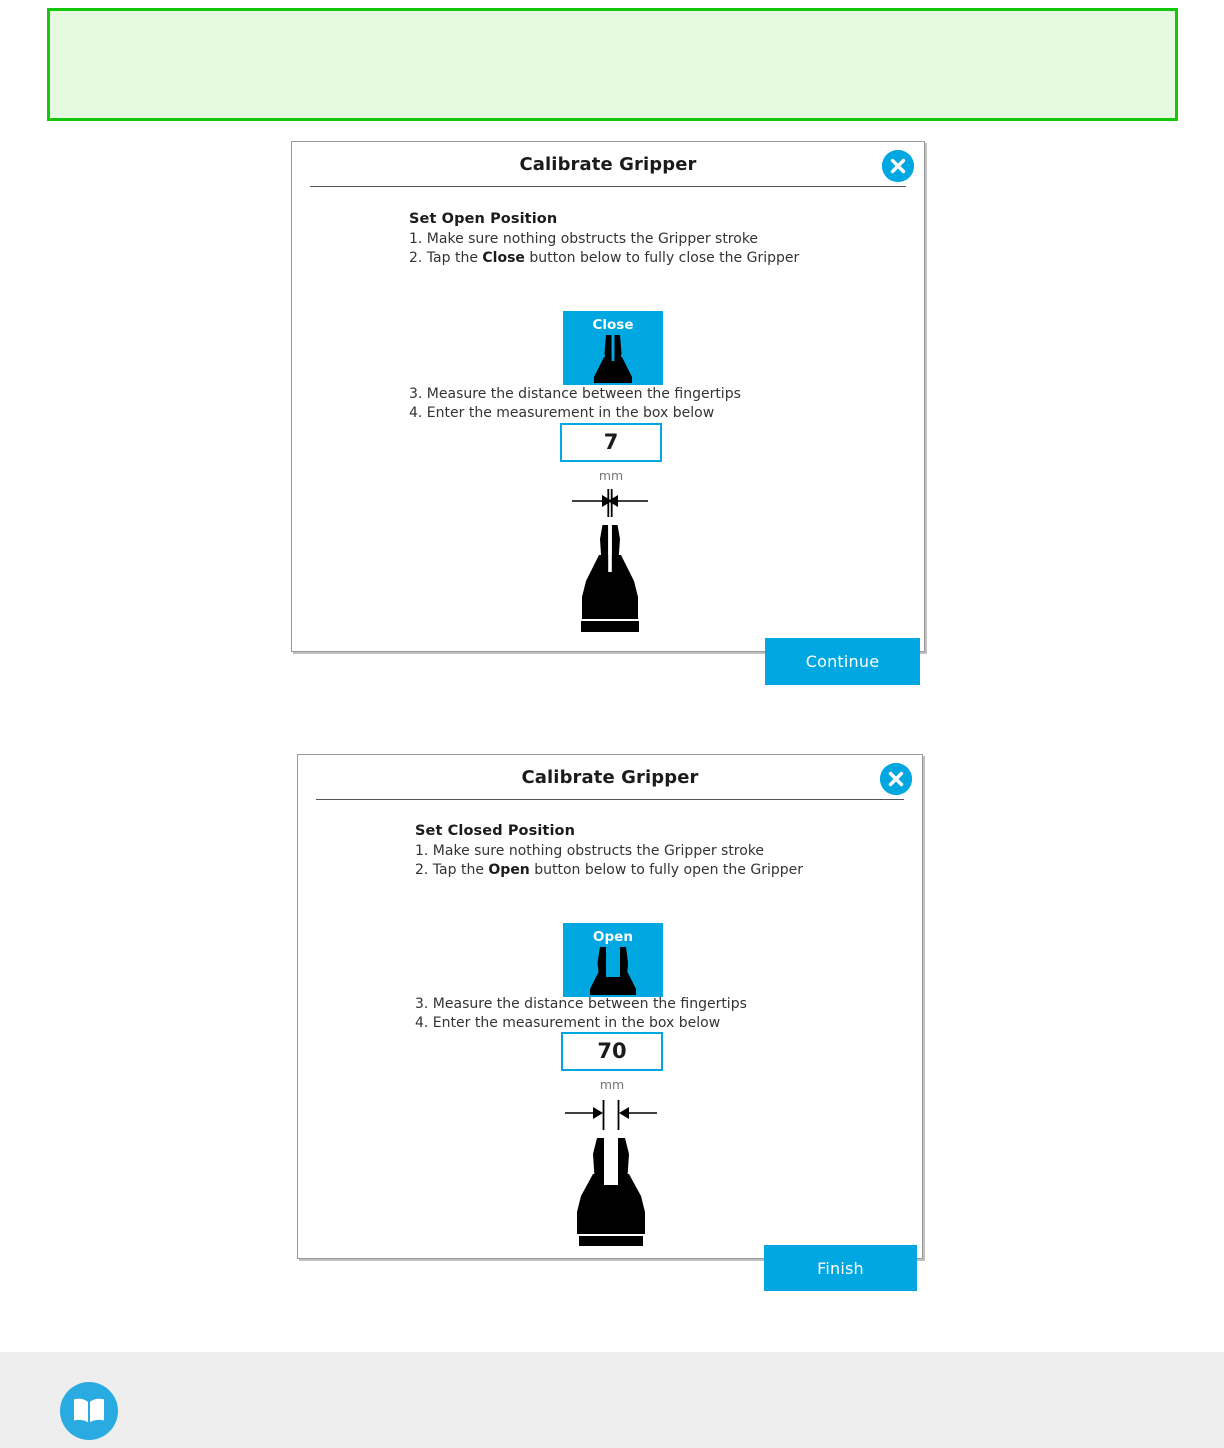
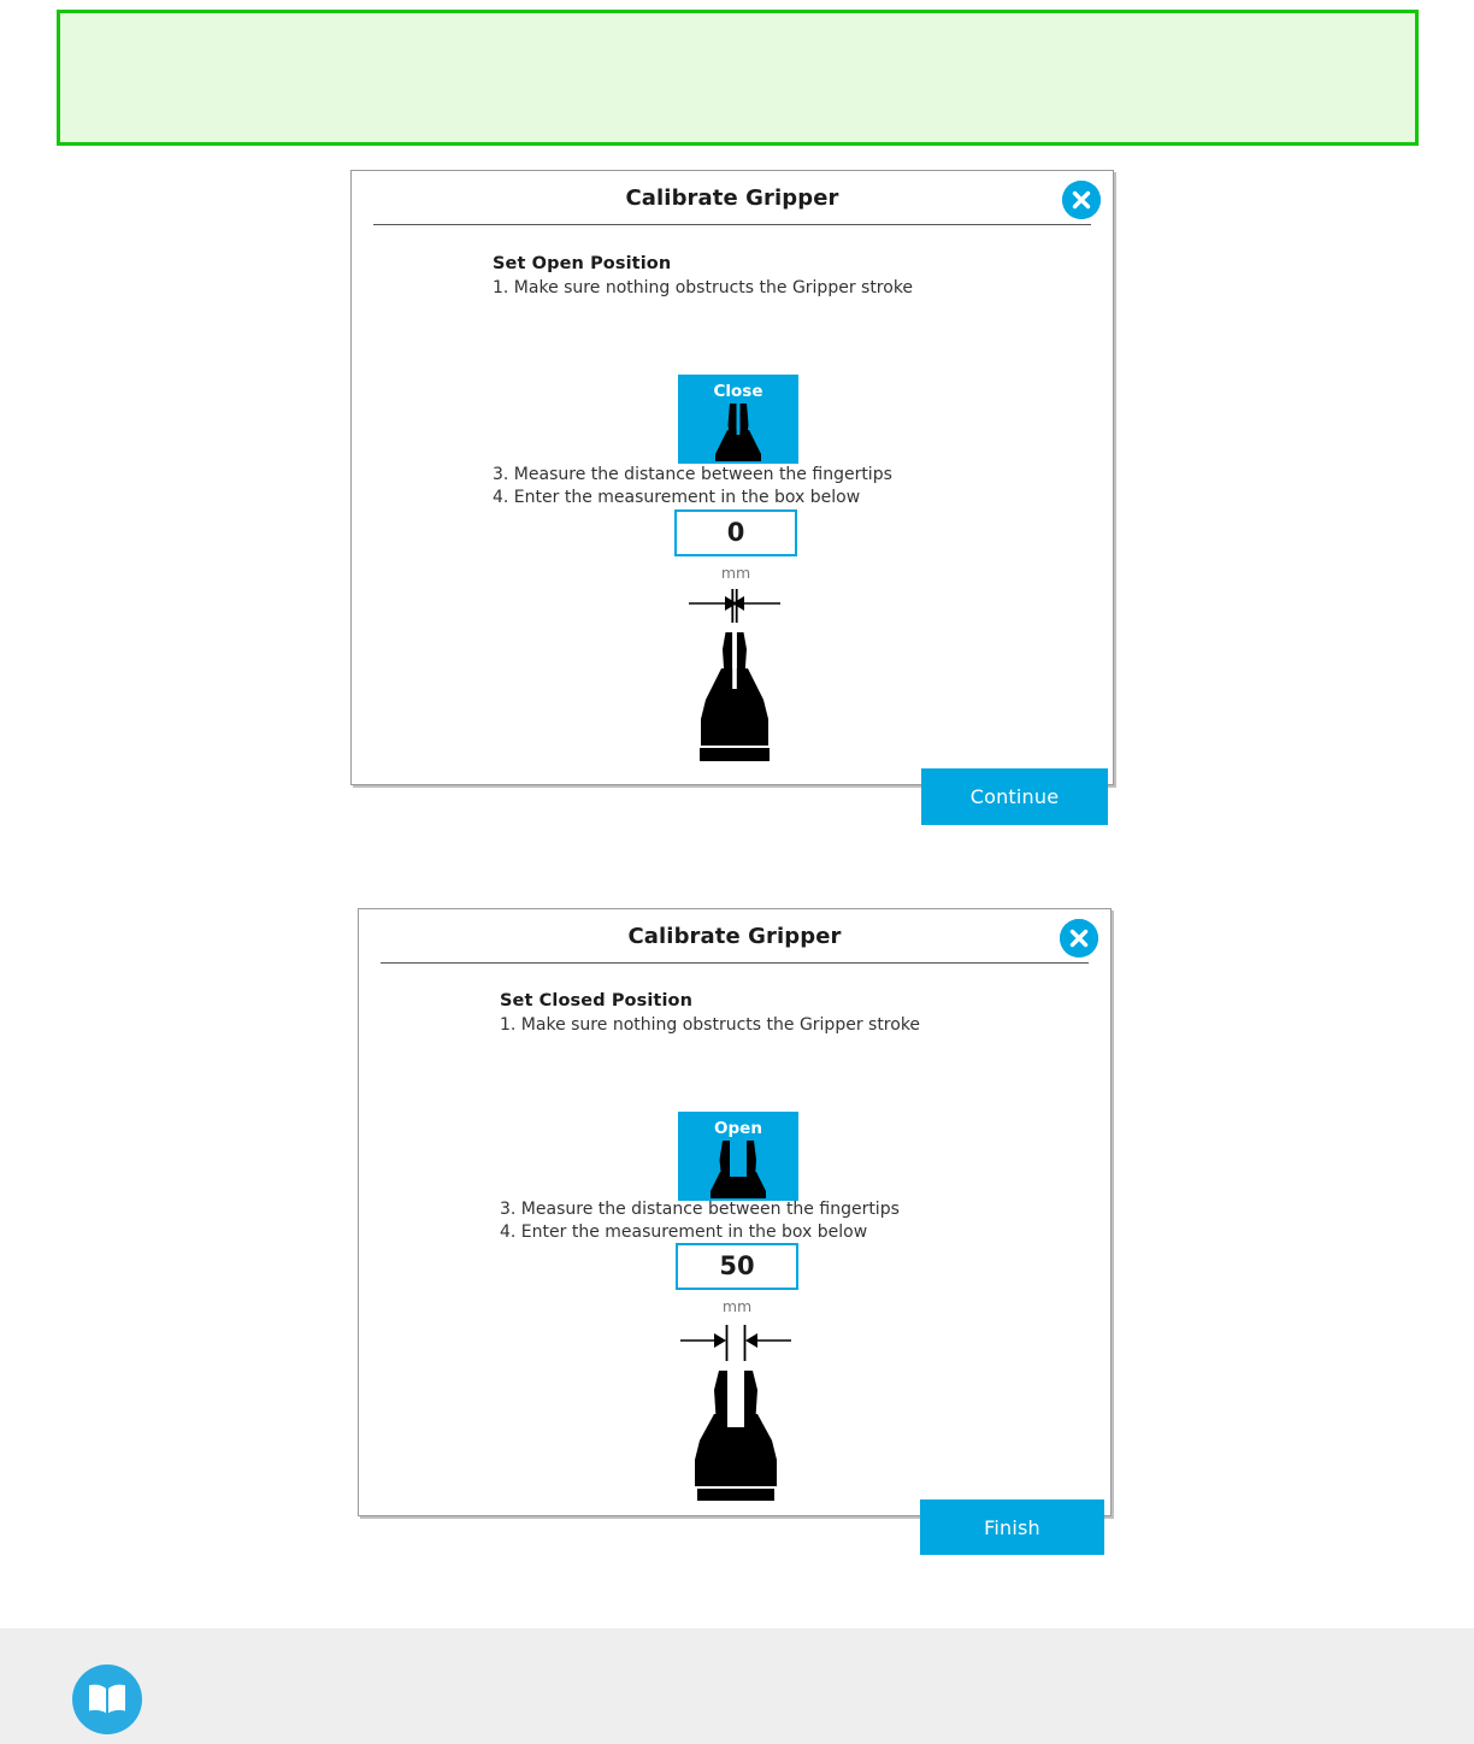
  Calibrate Gripper
  Set Open Position
  1. Make sure nothing obstructs the Gripper stroke
- 2. Tap the Close button below to fully close the Gripper
  Close
  3. Measure the distance between the fingertips
  4. Enter the measurement in the box below
- 7
+ 0
  mm
  Continue
  Calibrate Gripper
  Set Closed Position
  1. Make sure nothing obstructs the Gripper stroke
- 2. Tap the Open button below to fully open the Gripper
  Open
  3. Measure the distance between the fingertips
  4. Enter the measurement in the box below
- 70
+ 50
  mm
  Finish
